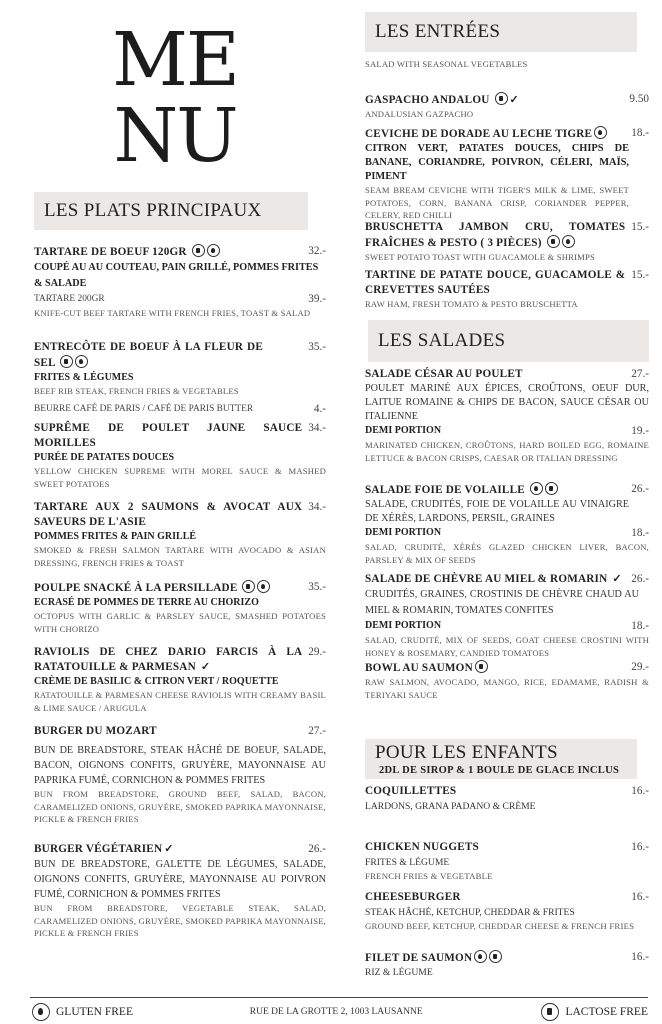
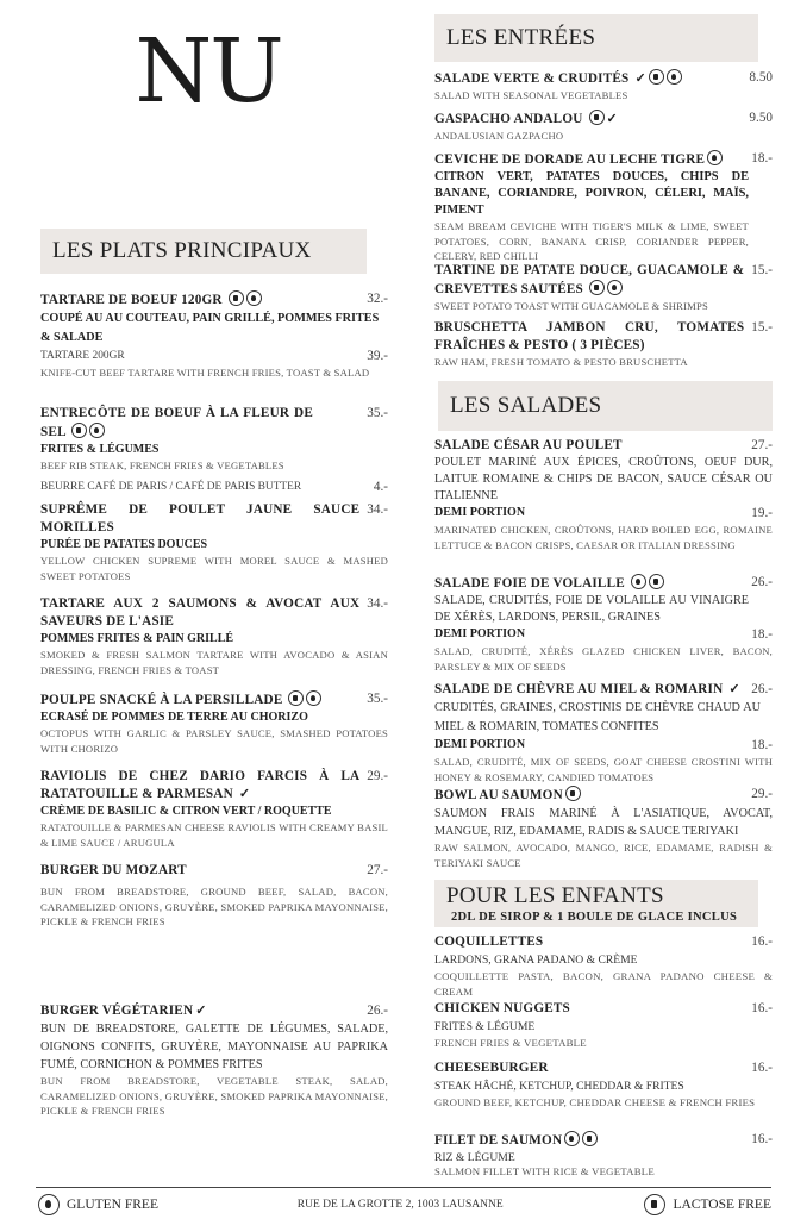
- ME
  NU
  LES PLATS PRINCIPAUX
  TARTARE DE BOEUF 120GR
  32.-
  COUPÉ AU AU COUTEAU, PAIN GRILLÉ, POMMES FRITES & SALADE
  TARTARE 200GR
  39.-
  KNIFE-CUT BEEF TARTARE WITH FRENCH FRIES, TOAST & SALAD
  ENTRECÔTE DE BOEUF À LA FLEUR DE SEL
  35.-
  FRITES & LÉGUMES
  BEEF RIB STEAK, FRENCH FRIES & VEGETABLES
  BEURRE CAFÉ DE PARIS / CAFÉ DE PARIS BUTTER
  4.-
  SUPRÊME DE POULET JAUNE SAUCE MORILLES
  34.-
  PURÉE DE PATATES DOUCES
  YELLOW CHICKEN SUPREME WITH MOREL SAUCE & MASHED SWEET POTATOES
  TARTARE AUX 2 SAUMONS & AVOCAT AUX SAVEURS DE L'ASIE
  34.-
  POMMES FRITES & PAIN GRILLÉ
  SMOKED & FRESH SALMON TARTARE WITH AVOCADO & ASIAN DRESSING, FRENCH FRIES & TOAST
  POULPE SNACKÉ À LA PERSILLADE
  35.-
  ECRASÉ DE POMMES DE TERRE AU CHORIZO
  OCTOPUS WITH GARLIC & PARSLEY SAUCE, SMASHED POTATOES WITH CHORIZO
  RAVIOLIS DE CHEZ DARIO FARCIS À LA RATATOUILLE & PARMESAN ✓
  29.-
  CRÈME DE BASILIC & CITRON VERT / ROQUETTE
  RATATOUILLE & PARMESAN CHEESE RAVIOLIS WITH CREAMY BASIL & LIME SAUCE / ARUGULA
  BURGER DU MOZART
  27.-
- BUN DE BREADSTORE, STEAK HÂCHÉ DE BOEUF, SALADE, BACON, OIGNONS CONFITS, GRUYÈRE, MAYONNAISE AU PAPRIKA FUMÉ, CORNICHON & POMMES FRITES
  BUN FROM BREADSTORE, GROUND BEEF, SALAD, BACON, CARAMELIZED ONIONS, GRUYÈRE, SMOKED PAPRIKA MAYONNAISE, PICKLE & FRENCH FRIES
  BURGER VÉGÉTARIEN ✓
  26.-
- BUN DE BREADSTORE, GALETTE DE LÉGUMES, SALADE, OIGNONS CONFITS, GRUYÈRE, MAYONNAISE AU POIVRON FUMÉ, CORNICHON & POMMES FRITES
+ BUN DE BREADSTORE, GALETTE DE LÉGUMES, SALADE, OIGNONS CONFITS, GRUYÈRE, MAYONNAISE AU PAPRIKA FUMÉ, CORNICHON & POMMES FRITES
  BUN FROM BREADSTORE, VEGETABLE STEAK, SALAD, CARAMELIZED ONIONS, GRUYÈRE, SMOKED PAPRIKA MAYONNAISE, PICKLE & FRENCH FRIES
  LES ENTRÉES
+ SALADE VERTE & CRUDITÉS ✓
+ 8.50
  SALAD WITH SEASONAL VEGETABLES
  GASPACHO ANDALOU ✓
  9.50
  ANDALUSIAN GAZPACHO
  CEVICHE DE DORADE AU LECHE TIGRE
  18.-
  CITRON VERT, PATATES DOUCES, CHIPS DE BANANE, CORIANDRE, POIVRON, CÉLERI, MAÏS, PIMENT
  SEAM BREAM CEVICHE WITH TIGER'S MILK & LIME, SWEET POTATOES, CORN, BANANA CRISP, CORIANDER PEPPER, CELERY, RED CHILLI
- BRUSCHETTA JAMBON CRU, TOMATES FRAÎCHES & PESTO ( 3 PIÈCES)
+ TARTINE DE PATATE DOUCE, GUACAMOLE & CREVETTES SAUTÉES
  15.-
  SWEET POTATO TOAST WITH GUACAMOLE & SHRIMPS
- TARTINE DE PATATE DOUCE, GUACAMOLE & CREVETTES SAUTÉES
+ BRUSCHETTA JAMBON CRU, TOMATES FRAÎCHES & PESTO ( 3 PIÈCES)
  15.-
  RAW HAM, FRESH TOMATO & PESTO BRUSCHETTA
  LES SALADES
  SALADE CÉSAR AU POULET
  27.-
  POULET MARINÉ AUX ÉPICES, CROÛTONS, OEUF DUR, LAITUE ROMAINE & CHIPS DE BACON, SAUCE CÉSAR OU ITALIENNE
  DEMI PORTION
  19.-
  MARINATED CHICKEN, CROÛTONS, HARD BOILED EGG, ROMAINE LETTUCE & BACON CRISPS, CAESAR OR ITALIAN DRESSING
  SALADE FOIE DE VOLAILLE
  26.-
  SALADE, CRUDITÉS, FOIE DE VOLAILLE AU VINAIGRE DE XÉRÈS, LARDONS, PERSIL, GRAINES
  DEMI PORTION
  18.-
  SALAD, CRUDITÉ, XÉRÈS GLAZED CHICKEN LIVER, BACON, PARSLEY & MIX OF SEEDS
  SALADE DE CHÈVRE AU MIEL & ROMARIN ✓
  26.-
  CRUDITÉS, GRAINES, CROSTINIS DE CHÈVRE CHAUD AU MIEL & ROMARIN, TOMATES CONFITES
  DEMI PORTION
  18.-
  SALAD, CRUDITÉ, MIX OF SEEDS, GOAT CHEESE CROSTINI WITH HONEY & ROSEMARY, CANDIED TOMATOES
  BOWL AU SAUMON
  29.-
+ SAUMON FRAIS MARINÉ À L'ASIATIQUE, AVOCAT, MANGUE, RIZ, EDAMAME, RADIS & SAUCE TERIYAKI
  RAW SALMON, AVOCADO, MANGO, RICE, EDAMAME, RADISH & TERIYAKI SAUCE
  POUR LES ENFANTS
  2DL DE SIROP & 1 BOULE DE GLACE INCLUS
  COQUILLETTES
  16.-
  LARDONS, GRANA PADANO & CRÈME
+ COQUILLETTE PASTA, BACON, GRANA PADANO CHEESE & CREAM
  CHICKEN NUGGETS
  16.-
  FRITES & LÉGUME
  FRENCH FRIES & VEGETABLE
  CHEESEBURGER
  16.-
  STEAK HÂCHÉ, KETCHUP, CHEDDAR & FRITES
  GROUND BEEF, KETCHUP, CHEDDAR CHEESE & FRENCH FRIES
  FILET DE SAUMON
  16.-
  RIZ & LÉGUME
+ SALMON FILLET WITH RICE & VEGETABLE
  GLUTEN FREE
  RUE DE LA GROTTE 2, 1003 LAUSANNE
  LACTOSE FREE
